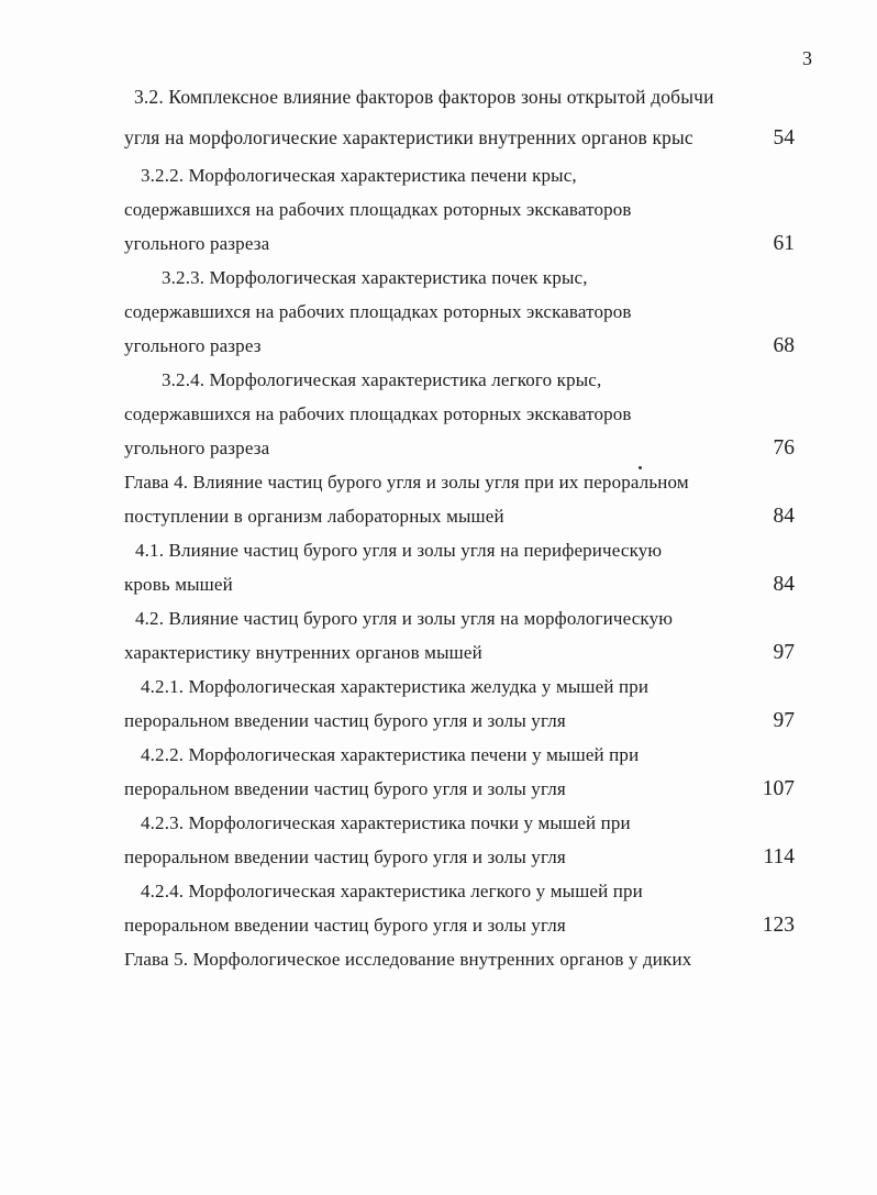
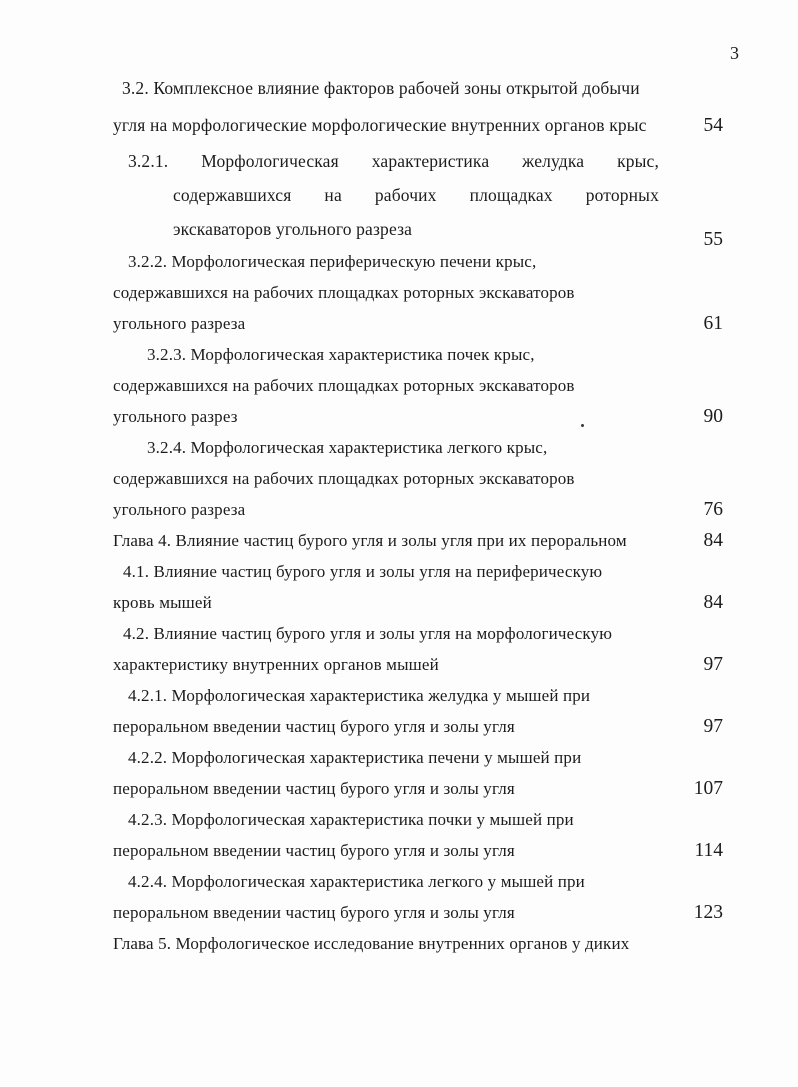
  3
- 3.2. Комплексное влияние факторов факторов зоны открытой добычи
+ 3.2. Комплексное влияние факторов рабочей зоны открытой добычи
- угля на морфологические характеристики внутренних органов крыс
+ угля на морфологические морфологические внутренних органов крыс
  54
+ 3.2.1. Морфологическая характеристика желудка крыс,
+ содержавшихся на рабочих площадках роторных
+ экскаваторов угольного разреза
+ 55
- 3.2.2. Морфологическая характеристика печени крыс,
+ 3.2.2. Морфологическая периферическую печени крыс,
  содержавшихся на рабочих площадках роторных экскаваторов
  угольного разреза
  61
  3.2.3. Морфологическая характеристика почек крыс,
  содержавшихся на рабочих площадках роторных экскаваторов
  угольного разрез
- 68
+ 90
  3.2.4. Морфологическая характеристика легкого крыс,
  содержавшихся на рабочих площадках роторных экскаваторов
  угольного разреза
  76
  Глава 4. Влияние частиц бурого угля и золы угля при их пероральном
- поступлении в организм лабораторных мышей
  84
  4.1. Влияние частиц бурого угля и золы угля на периферическую
  кровь мышей
  84
  4.2. Влияние частиц бурого угля и золы угля на морфологическую
  характеристику внутренних органов мышей
  97
  4.2.1. Морфологическая характеристика желудка у мышей при
  пероральном введении частиц бурого угля и золы угля
  97
  4.2.2. Морфологическая характеристика печени у мышей при
  пероральном введении частиц бурого угля и золы угля
  107
  4.2.3. Морфологическая характеристика почки у мышей при
  пероральном введении частиц бурого угля и золы угля
  114
  4.2.4. Морфологическая характеристика легкого у мышей при
  пероральном введении частиц бурого угля и золы угля
  123
  Глава 5. Морфологическое исследование внутренних органов у диких
